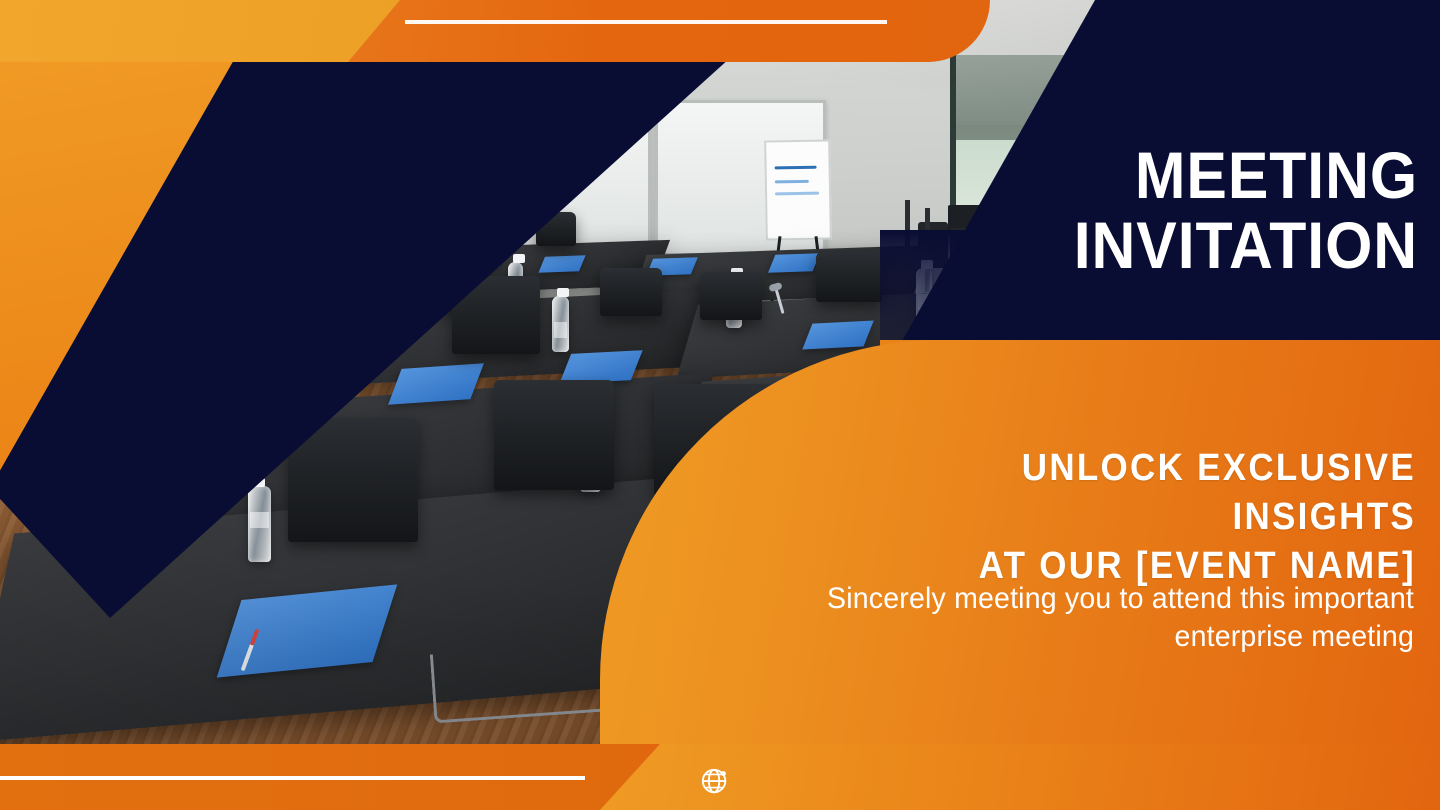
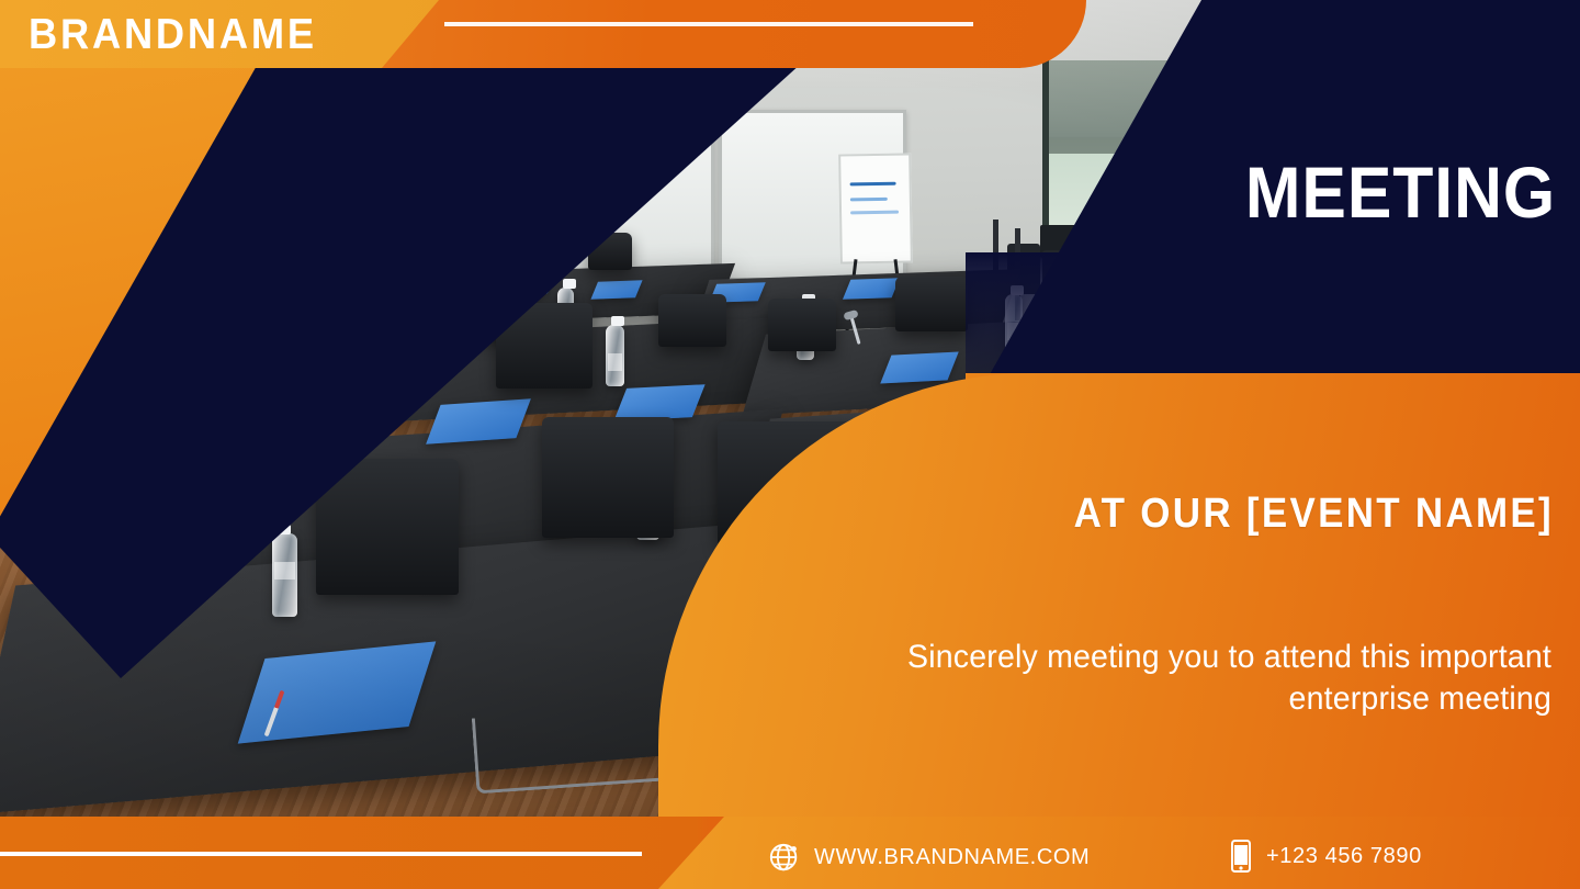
+ BRANDNAME
  MEETING
- INVITATION
- UNLOCK EXCLUSIVE INSIGHTS
  AT OUR [EVENT NAME]
  Sincerely meeting you to attend this important enterprise meeting
+ WWW.BRANDNAME.COM
+ +123 456 7890
